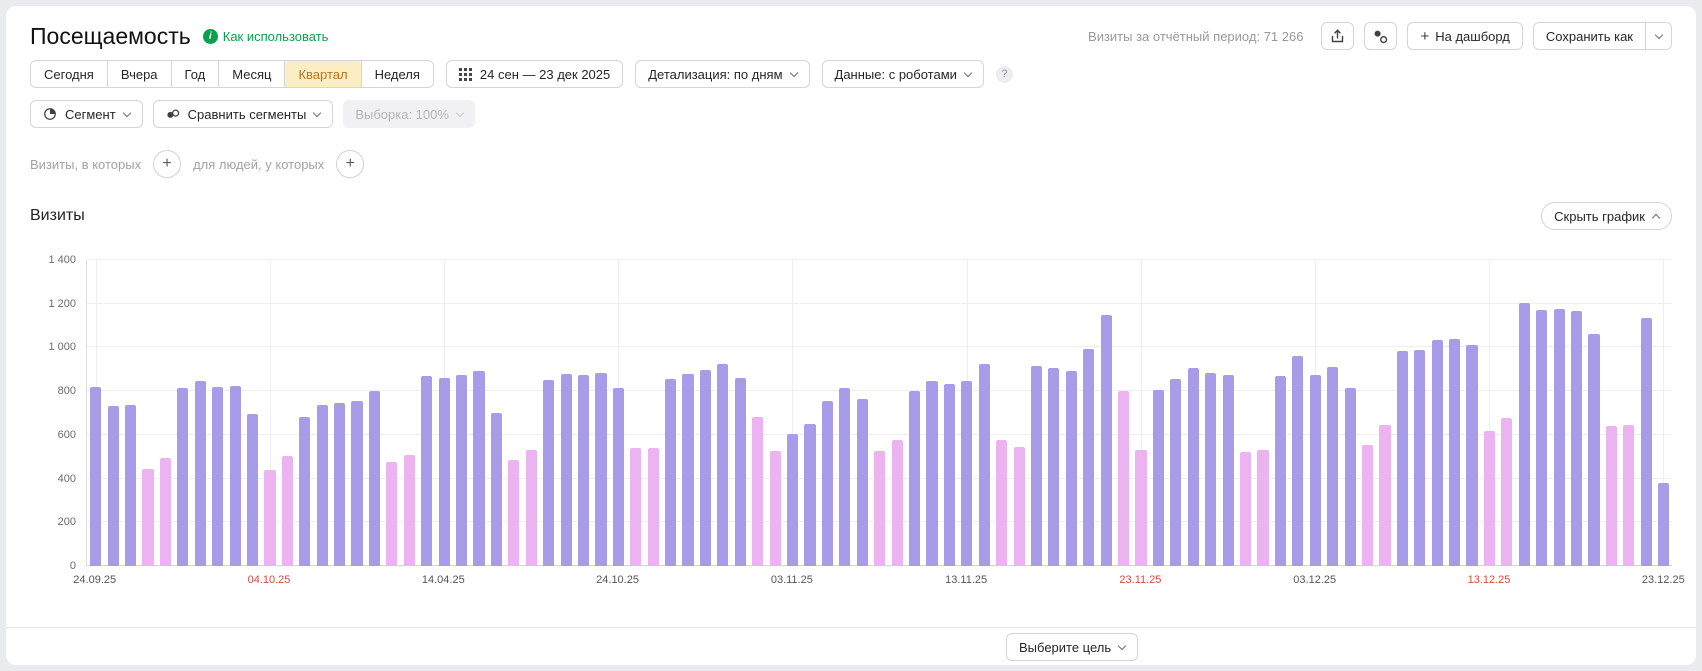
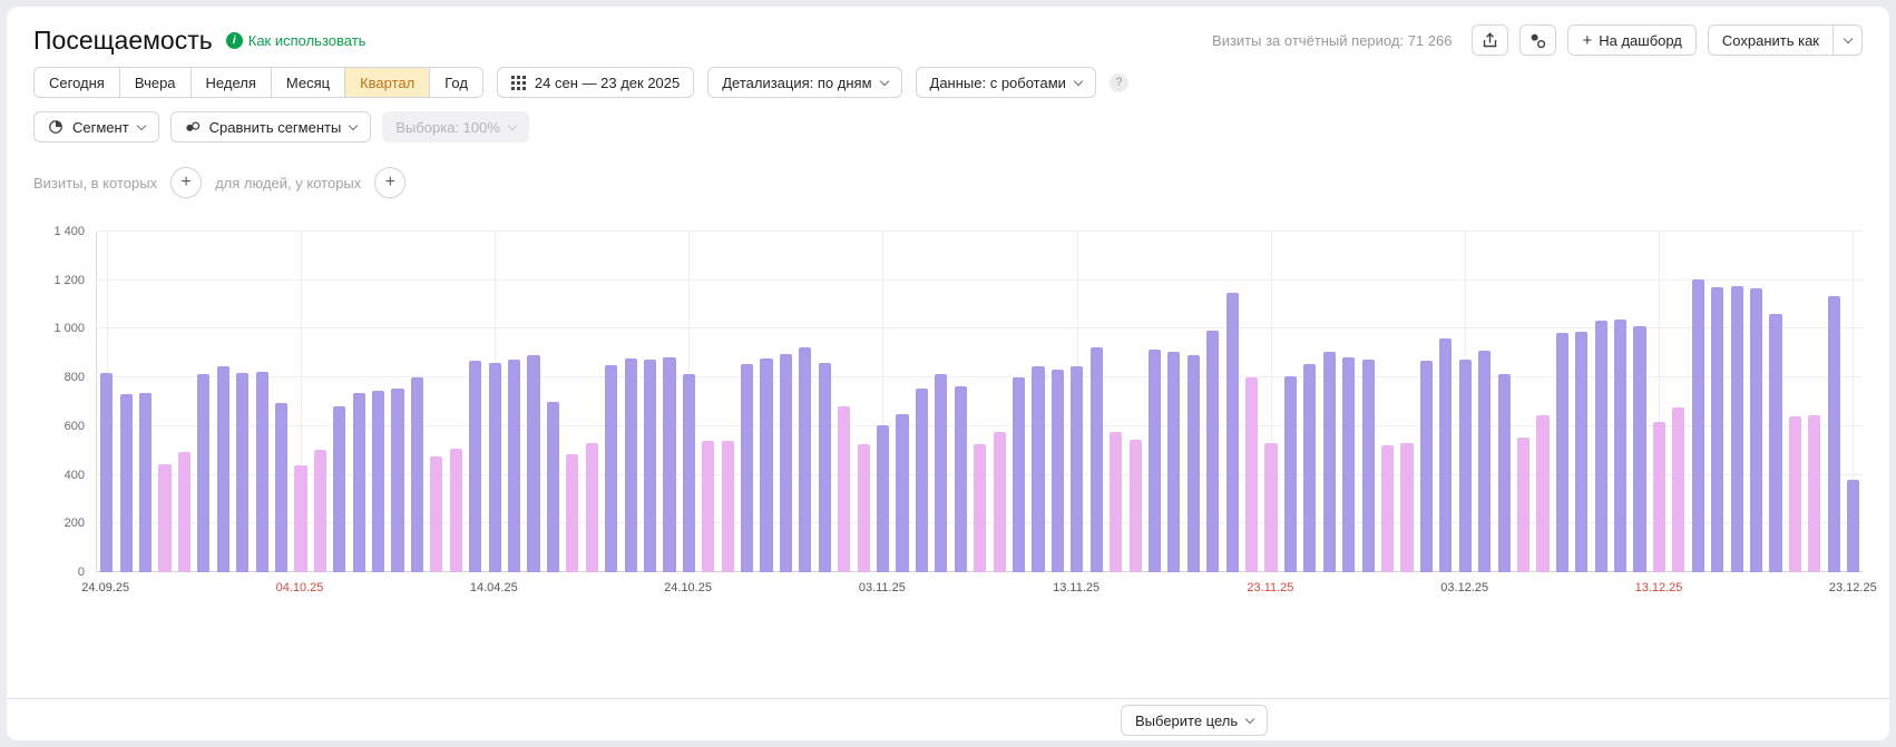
  Посещаемость
  i
  Как использовать
  Визиты за отчётный период: 71 266
  +
  На дашборд
  Сохранить как
  Сегодня
  Вчера
- Год
+ Неделя
  Месяц
  Квартал
- Неделя
+ Год
  24 сен — 23 дек 2025
  Детализация: по дням
  Данные: с роботами
  ?
  Сегмент
  Сравнить сегменты
  Выборка: 100%
  Визиты, в которых
  +
  для людей, у которых
  +
- Визиты
- Скрыть график
  0
  200
  400
  600
  800
  1 000
  1 200
  1 400
  24.09.25
  04.10.25
  14.04.25
  24.10.25
  03.11.25
  13.11.25
  23.11.25
  03.12.25
  13.12.25
  23.12.25
  Выберите цель
